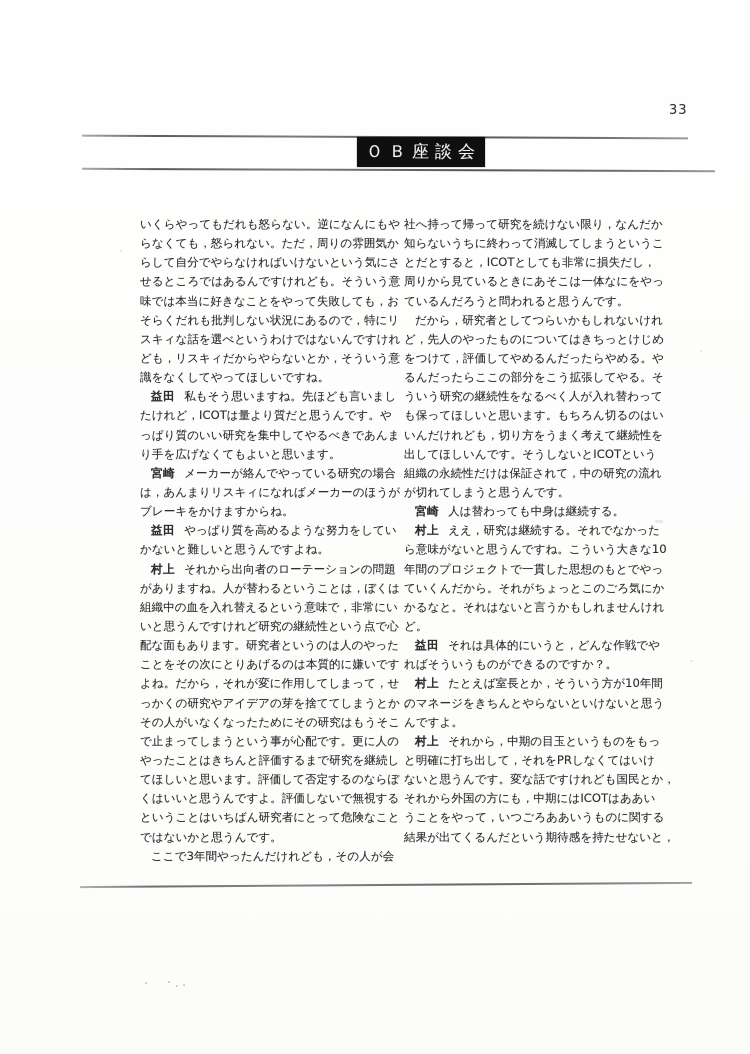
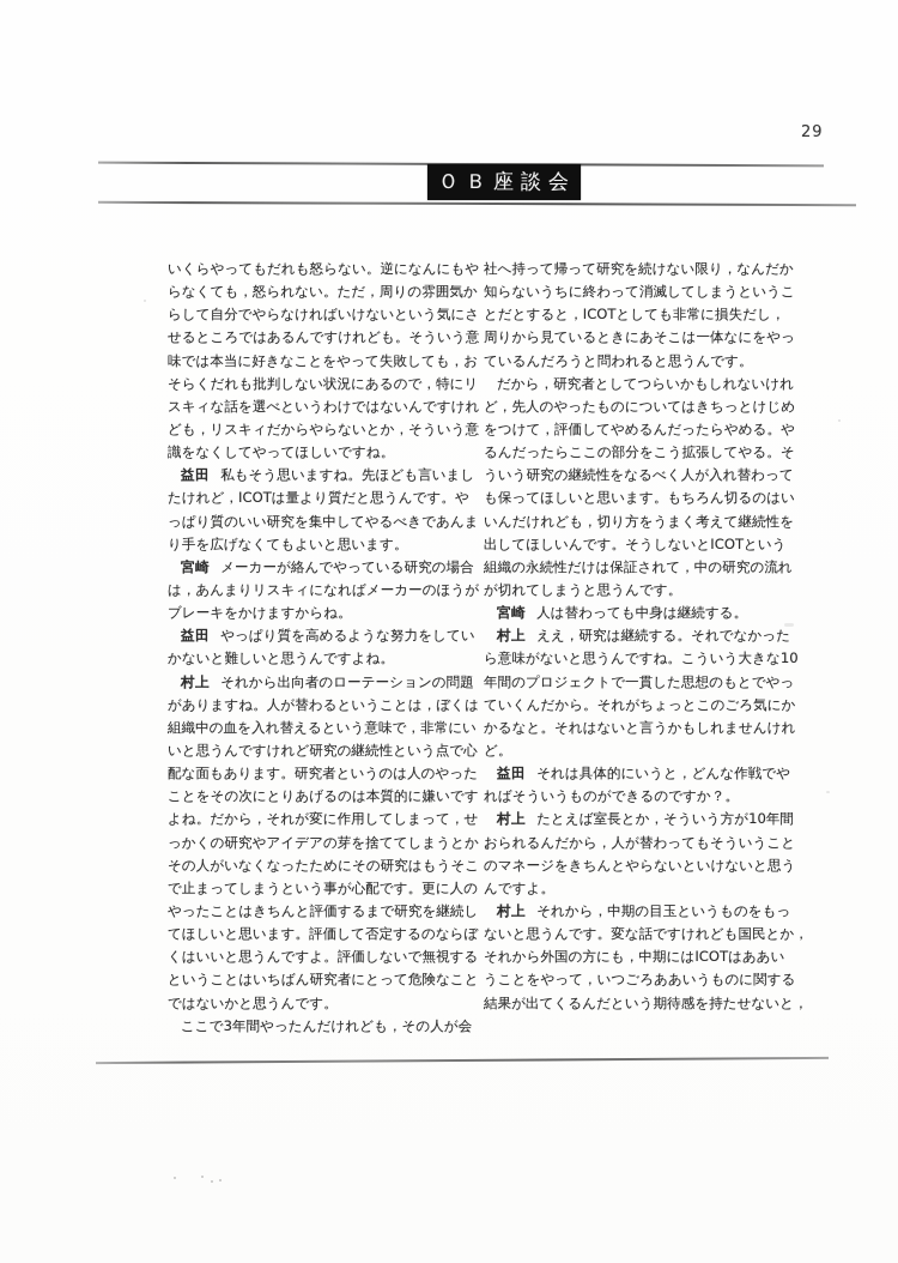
- 33
+ 29
  ＯＢ座談会
  いくらやってもだれも怒らない。逆になんにもや
  らなくても，怒られない。ただ，周りの雰囲気か
  らして自分でやらなければいけないという気にさ
  せるところではあるんですけれども。そういう意
  味では本当に好きなことをやって失敗しても，お
  そらくだれも批判しない状況にあるので，特にリ
  スキィな話を選べというわけではないんですけれ
  ども，リスキィだからやらないとか，そういう意
  識をなくしてやってほしいですね。
  益田 私もそう思いますね。先ほども言いまし
  たけれど，ICOTは量より質だと思うんです。や
  っぱり質のいい研究を集中してやるべきであんま
  り手を広げなくてもよいと思います。
  宮崎 メーカーが絡んでやっている研究の場合
  は，あんまりリスキィになればメーカーのほうが
  ブレーキをかけますからね。
  益田 やっぱり質を高めるような努力をしてい
  かないと難しいと思うんですよね。
  村上 それから出向者のローテーションの問題
  がありますね。人が替わるということは，ぼくは
  組織中の血を入れ替えるという意味で，非常にい
  いと思うんですけれど研究の継続性という点で心
  配な面もあります。研究者というのは人のやった
  ことをその次にとりあげるのは本質的に嫌いです
  よね。だから，それが変に作用してしまって，せ
  っかくの研究やアイデアの芽を捨ててしまうとか
  その人がいなくなったためにその研究はもうそこ
  で止まってしまうという事が心配です。更に人の
  やったことはきちんと評価するまで研究を継続し
  てほしいと思います。評価して否定するのならぼ
  くはいいと思うんですよ。評価しないで無視する
  ということはいちばん研究者にとって危険なこと
  ではないかと思うんです。
  ここで3年間やったんだけれども，その人が会
  社へ持って帰って研究を続けない限り，なんだか
  知らないうちに終わって消滅してしまうというこ
  とだとすると，ICOTとしても非常に損失だし，
  周りから見ているときにあそこは一体なにをやっ
  ているんだろうと問われると思うんです。
  だから，研究者としてつらいかもしれないけれ
  ど，先人のやったものについてはきちっとけじめ
  をつけて，評価してやめるんだったらやめる。や
  るんだったらここの部分をこう拡張してやる。そ
  ういう研究の継続性をなるべく人が入れ替わって
  も保ってほしいと思います。もちろん切るのはい
  いんだけれども，切り方をうまく考えて継続性を
  出してほしいんです。そうしないとICOTという
  組織の永続性だけは保証されて，中の研究の流れ
  が切れてしまうと思うんです。
  宮崎 人は替わっても中身は継続する。
  村上 ええ，研究は継続する。それでなかった
  ら意味がないと思うんですね。こういう大きな10
  年間のプロジェクトで一貫した思想のもとでやっ
  ていくんだから。それがちょっとこのごろ気にか
  かるなと。それはないと言うかもしれませんけれ
  ど。
  益田 それは具体的にいうと，どんな作戦でや
  ればそういうものができるのですか？。
  村上 たとえば室長とか，そういう方が10年間
+ おられるんだから，人が替わってもそういうこと
  のマネージをきちんとやらないといけないと思う
  んですよ。
  村上 それから，中期の目玉というものをもっ
- と明確に打ち出して，それをPRしなくてはいけ
  ないと思うんです。変な話ですけれども国民とか，
  それから外国の方にも，中期にはICOTはああい
  うことをやって，いつごろああいうものに関する
  結果が出てくるんだという期待感を持たせないと，
